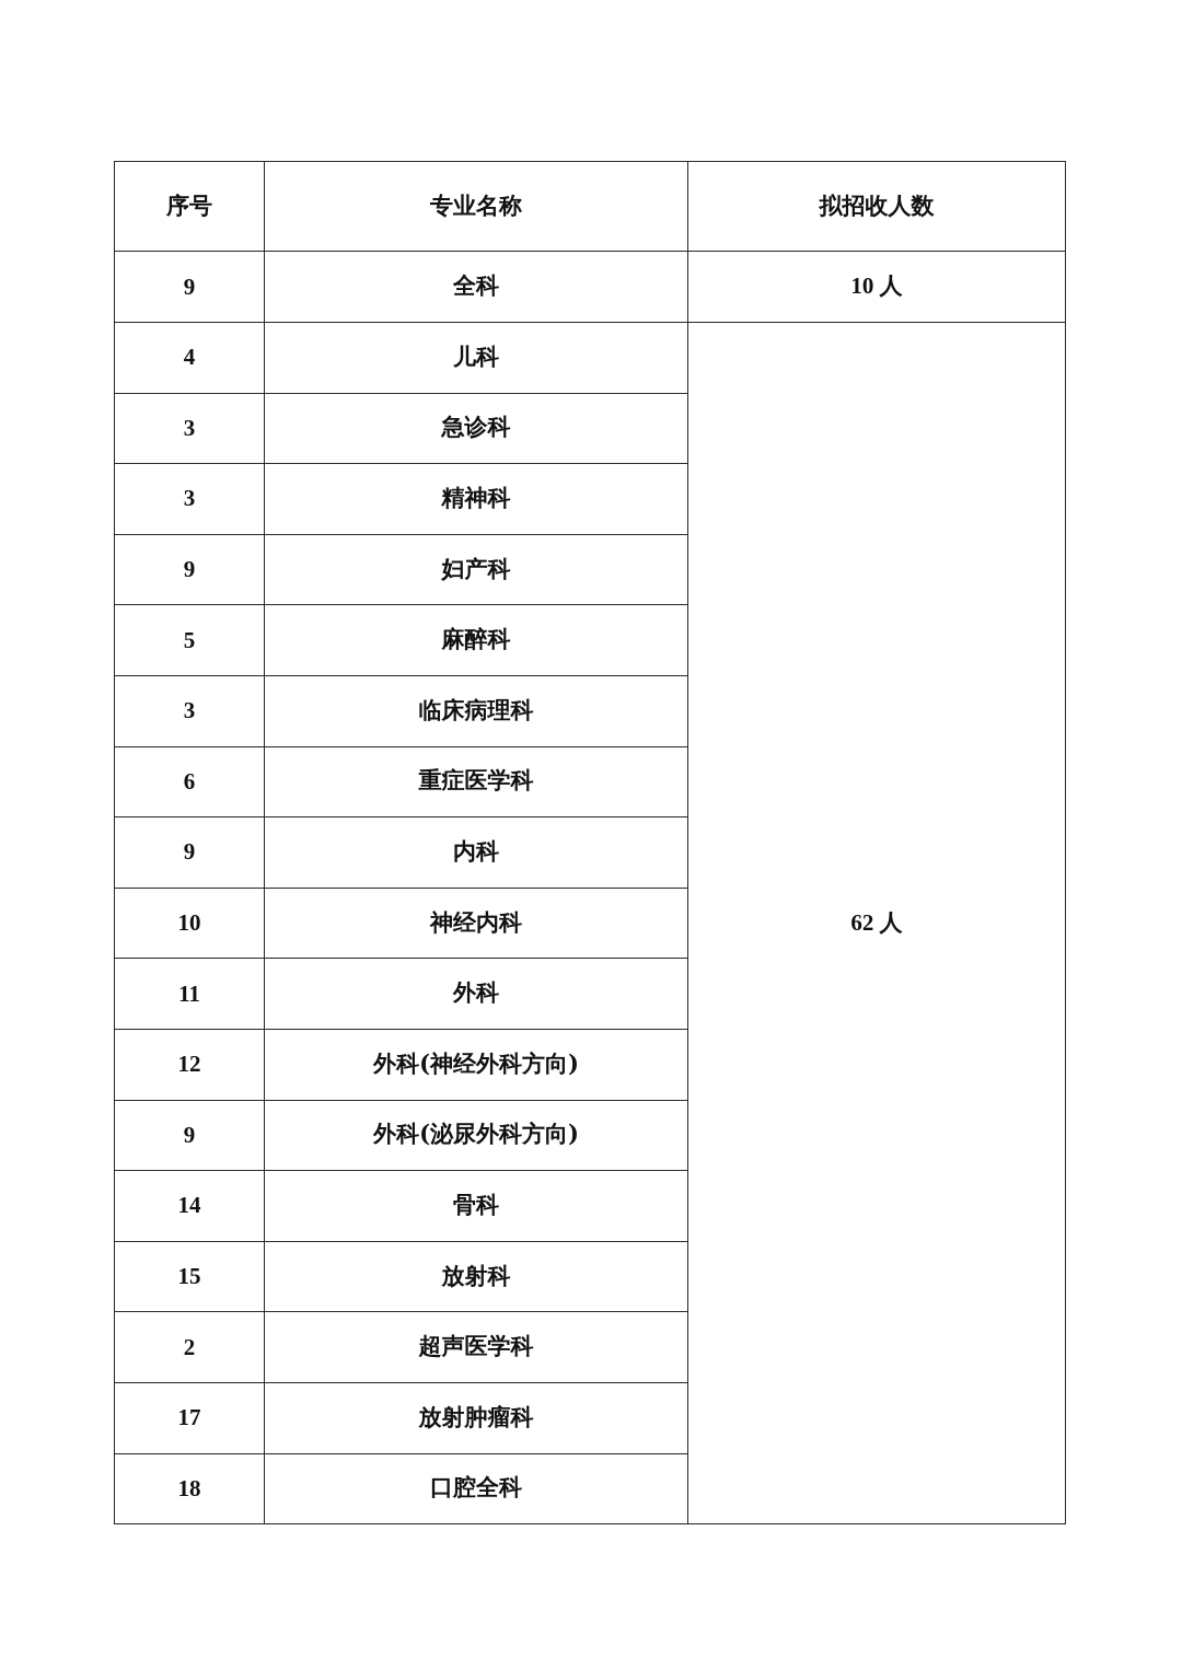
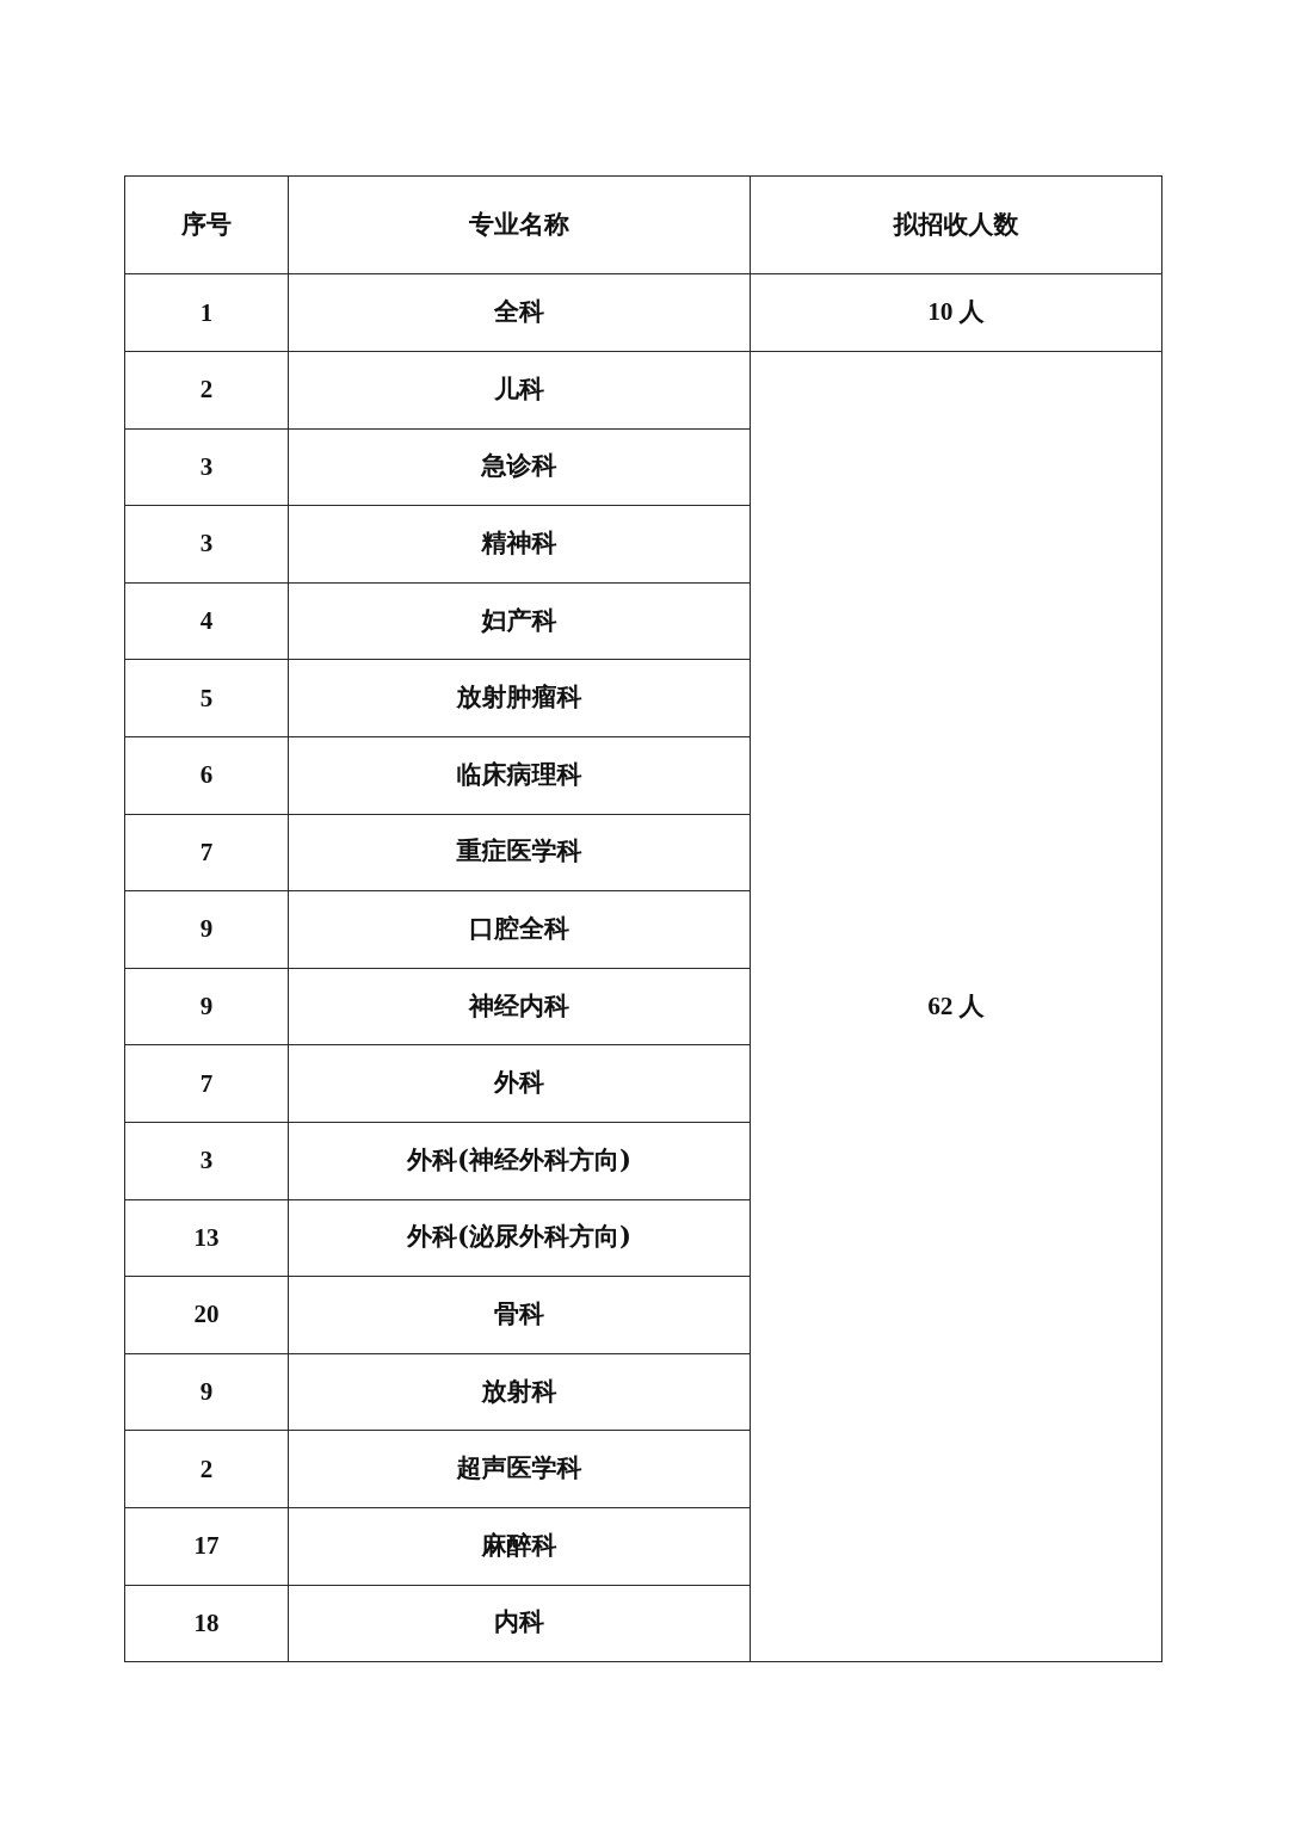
  序号	专业名称	拟招收人数
- 9	全科	10 人
+ 1	全科	10 人
- 4	儿科	62 人
+ 2	儿科	62 人
  3	急诊科
  3	精神科
- 9	妇产科
+ 4	妇产科
- 5	麻醉科
+ 5	放射肿瘤科
- 3	临床病理科
+ 6	临床病理科
- 6	重症医学科
+ 7	重症医学科
- 9	内科
+ 9	口腔全科
- 10	神经内科
+ 9	神经内科
- 11	外科
+ 7	外科
- 12	外科(神经外科方向)
+ 3	外科(神经外科方向)
- 9	外科(泌尿外科方向)
+ 13	外科(泌尿外科方向)
- 14	骨科
+ 20	骨科
- 15	放射科
+ 9	放射科
  2	超声医学科
- 17	放射肿瘤科
+ 17	麻醉科
- 18	口腔全科
+ 18	内科
